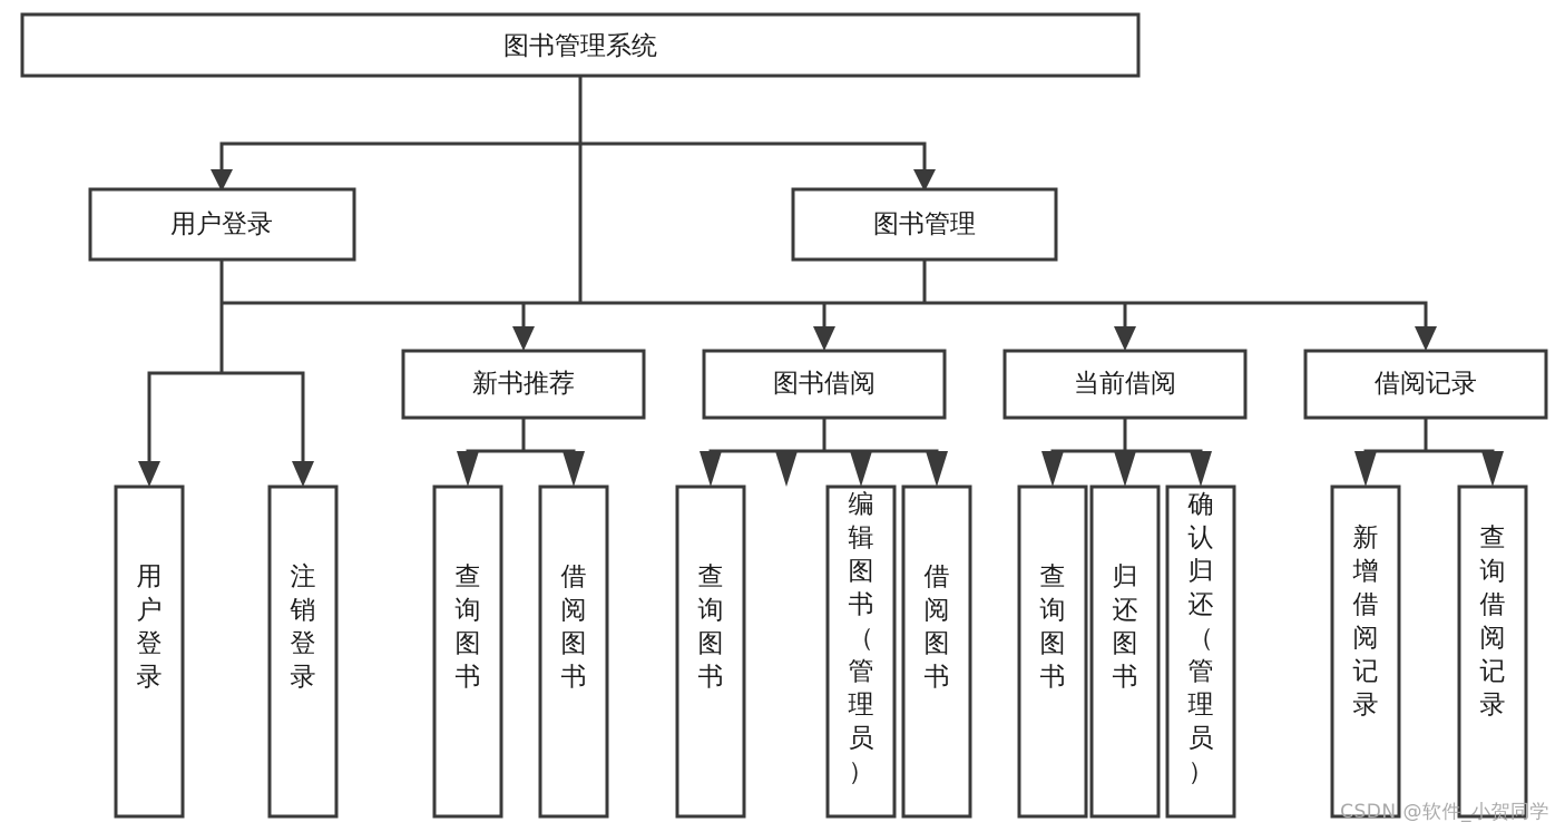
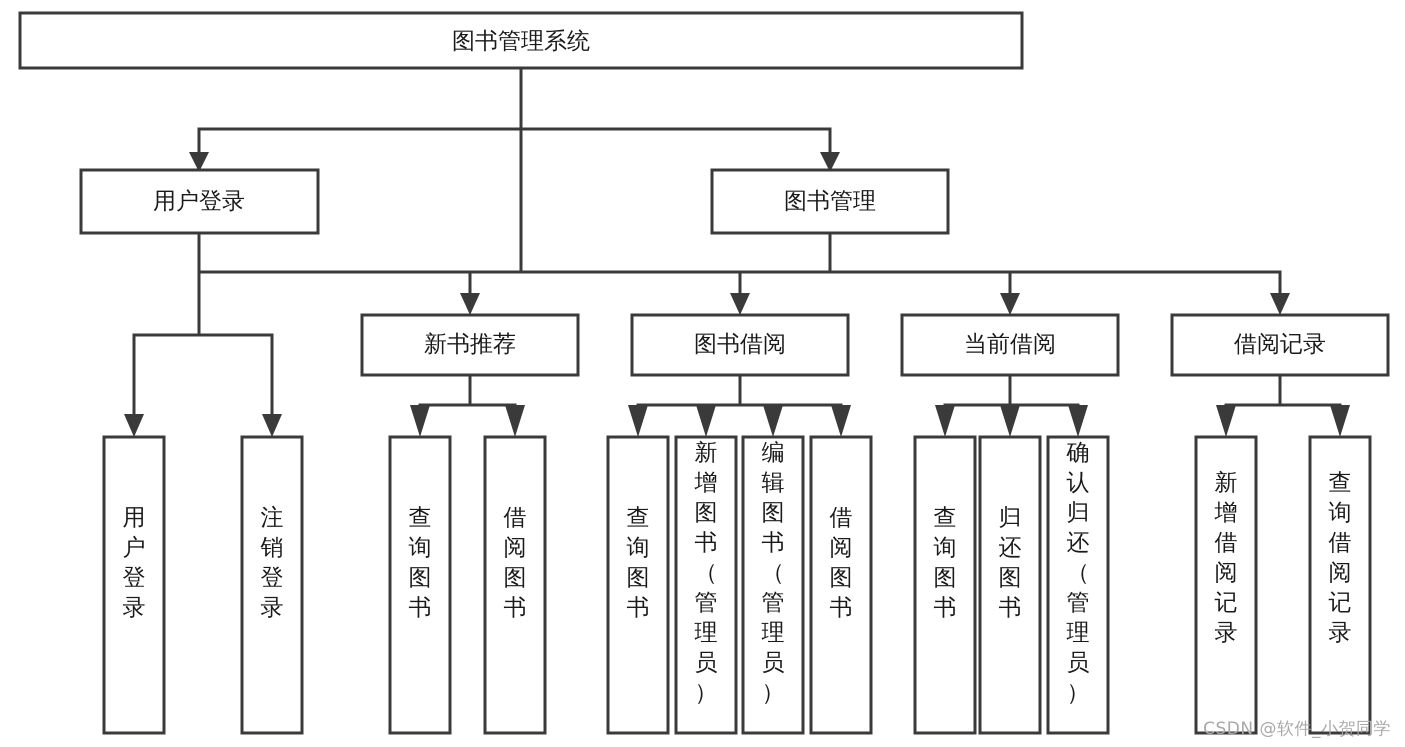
  图书管理系统
  用户登录
  图书管理
  新书推荐
  图书借阅
  当前借阅
  借阅记录
  用户登录
  注销登录
  查询图书
  借阅图书
  查询图书
+ 新增图书（管理员）
  编辑图书（管理员）
  借阅图书
  查询图书
  归还图书
  确认归还（管理员）
  新增借阅记录
  查询借阅记录
  CSDN @软件_小贺同学
